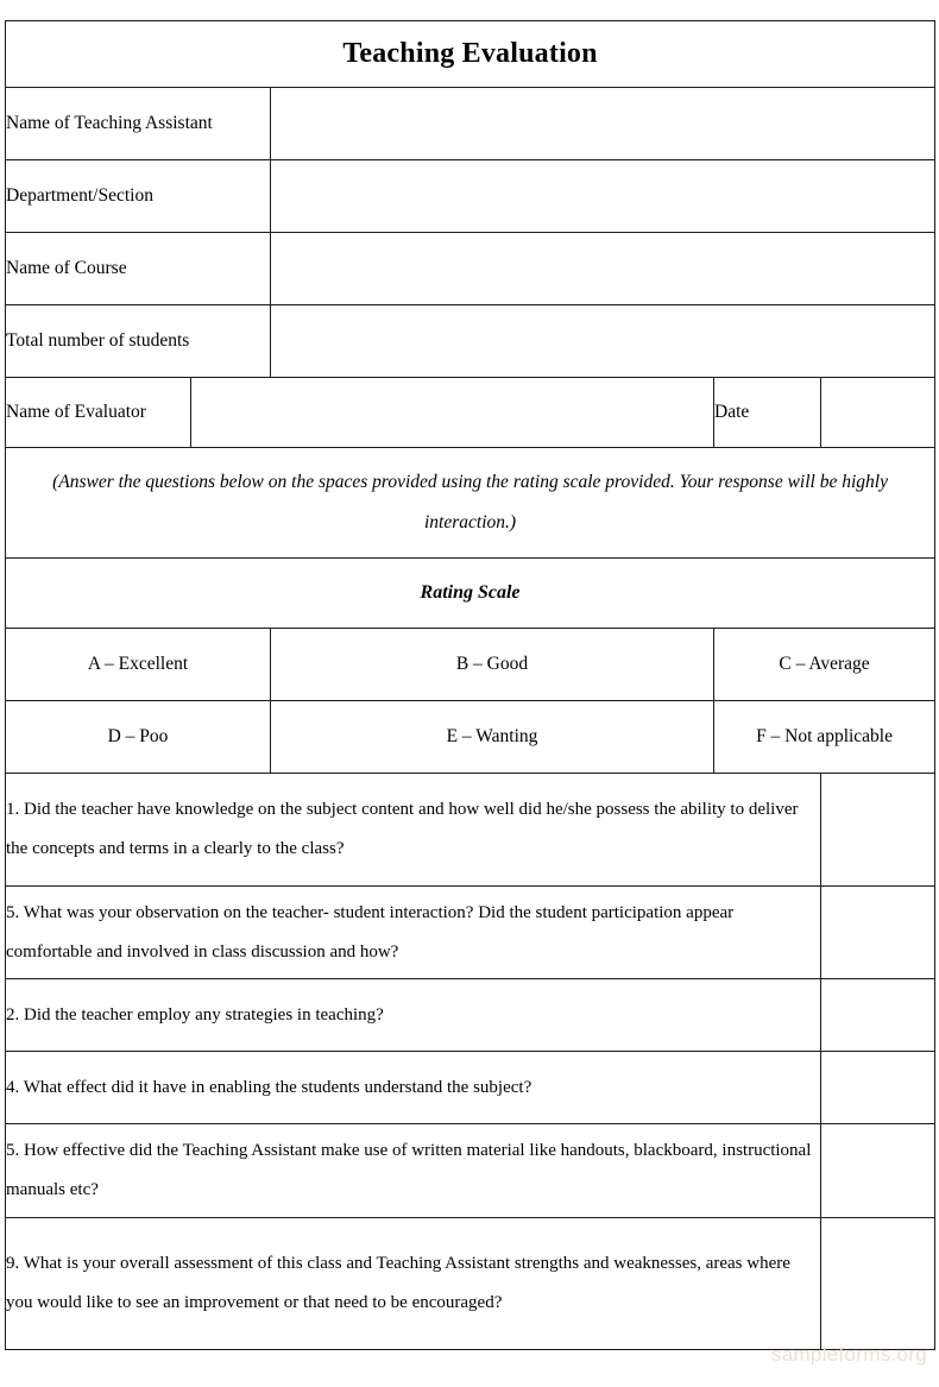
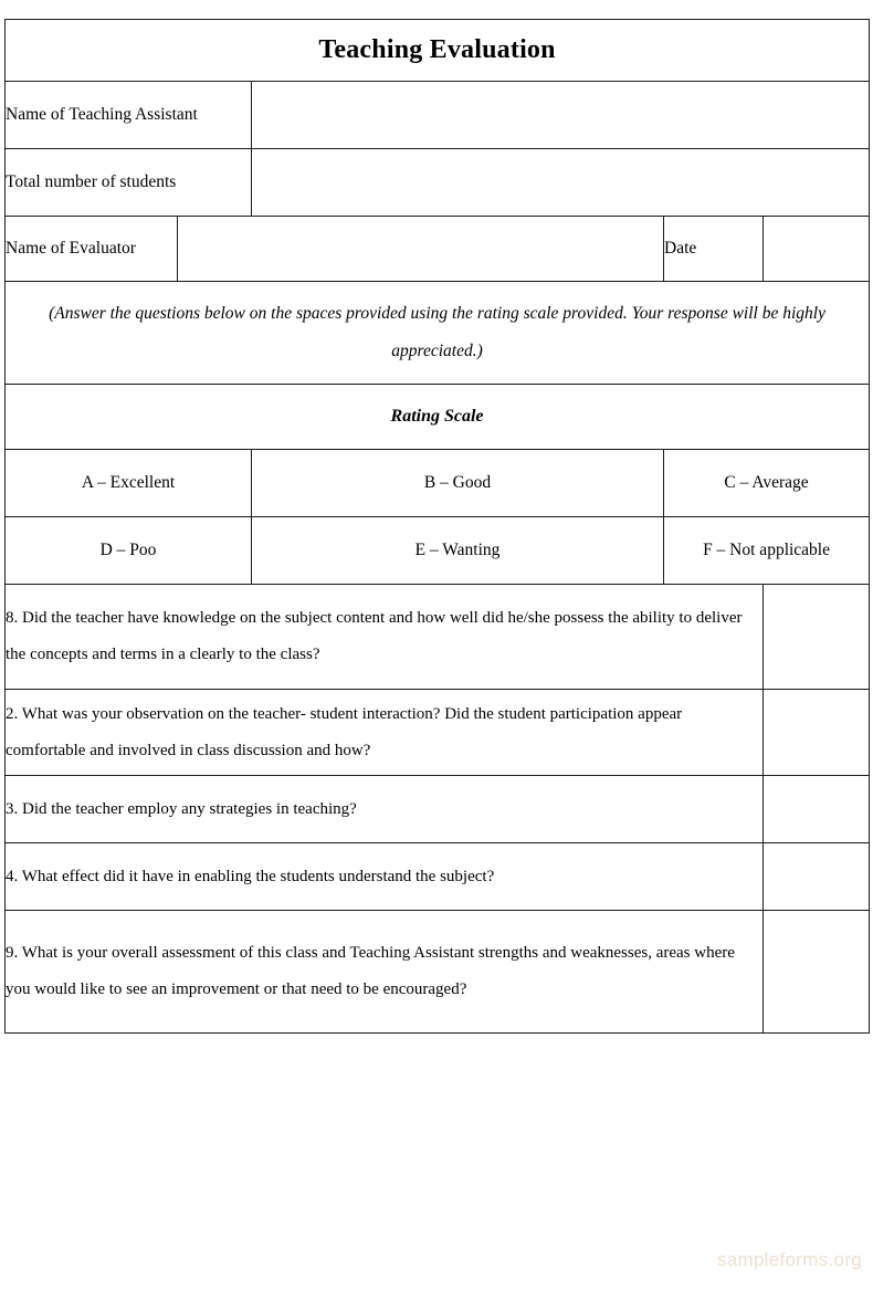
  Teaching Evaluation
  Name of Teaching Assistant
- Department/Section
- Name of Course
  Total number of students
  Name of Evaluator		Date
- (Answer the questions below on the spaces provided using the rating scale provided. Your response will be highly interaction.)
+ (Answer the questions below on the spaces provided using the rating scale provided. Your response will be highly appreciated.)
  Rating Scale
  A – Excellent	B – Good	C – Average
  D – Poo	E – Wanting	F – Not applicable
- 1. Did the teacher have knowledge on the subject content and how well did he/she possess the ability to deliver the concepts and terms in a clearly to the class?
+ 8. Did the teacher have knowledge on the subject content and how well did he/she possess the ability to deliver the concepts and terms in a clearly to the class?
- 5. What was your observation on the teacher- student interaction? Did the student participation appear comfortable and involved in class discussion and how?
+ 2. What was your observation on the teacher- student interaction? Did the student participation appear comfortable and involved in class discussion and how?
- 2. Did the teacher employ any strategies in teaching?
+ 3. Did the teacher employ any strategies in teaching?
  4. What effect did it have in enabling the students understand the subject?
- 5. How effective did the Teaching Assistant make use of written material like handouts, blackboard, instructional manuals etc?
  9. What is your overall assessment of this class and Teaching Assistant strengths and weaknesses, areas where you would like to see an improvement or that need to be encouraged?
  sampleforms.org
